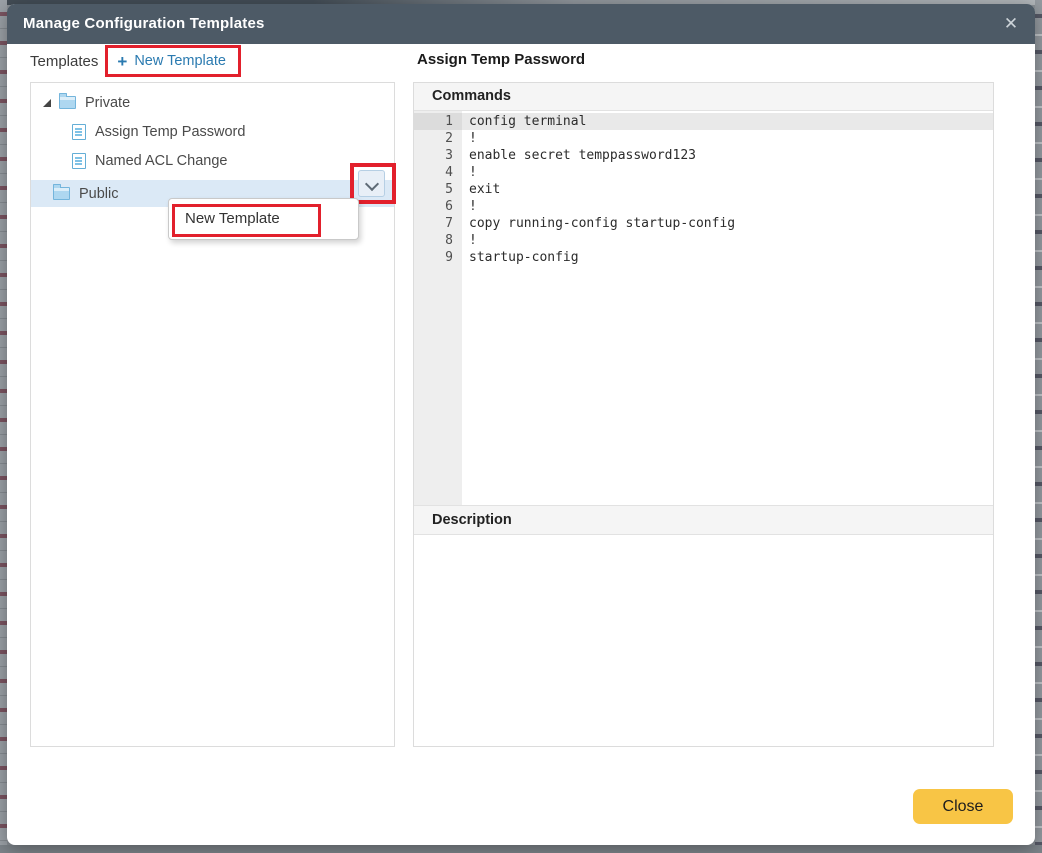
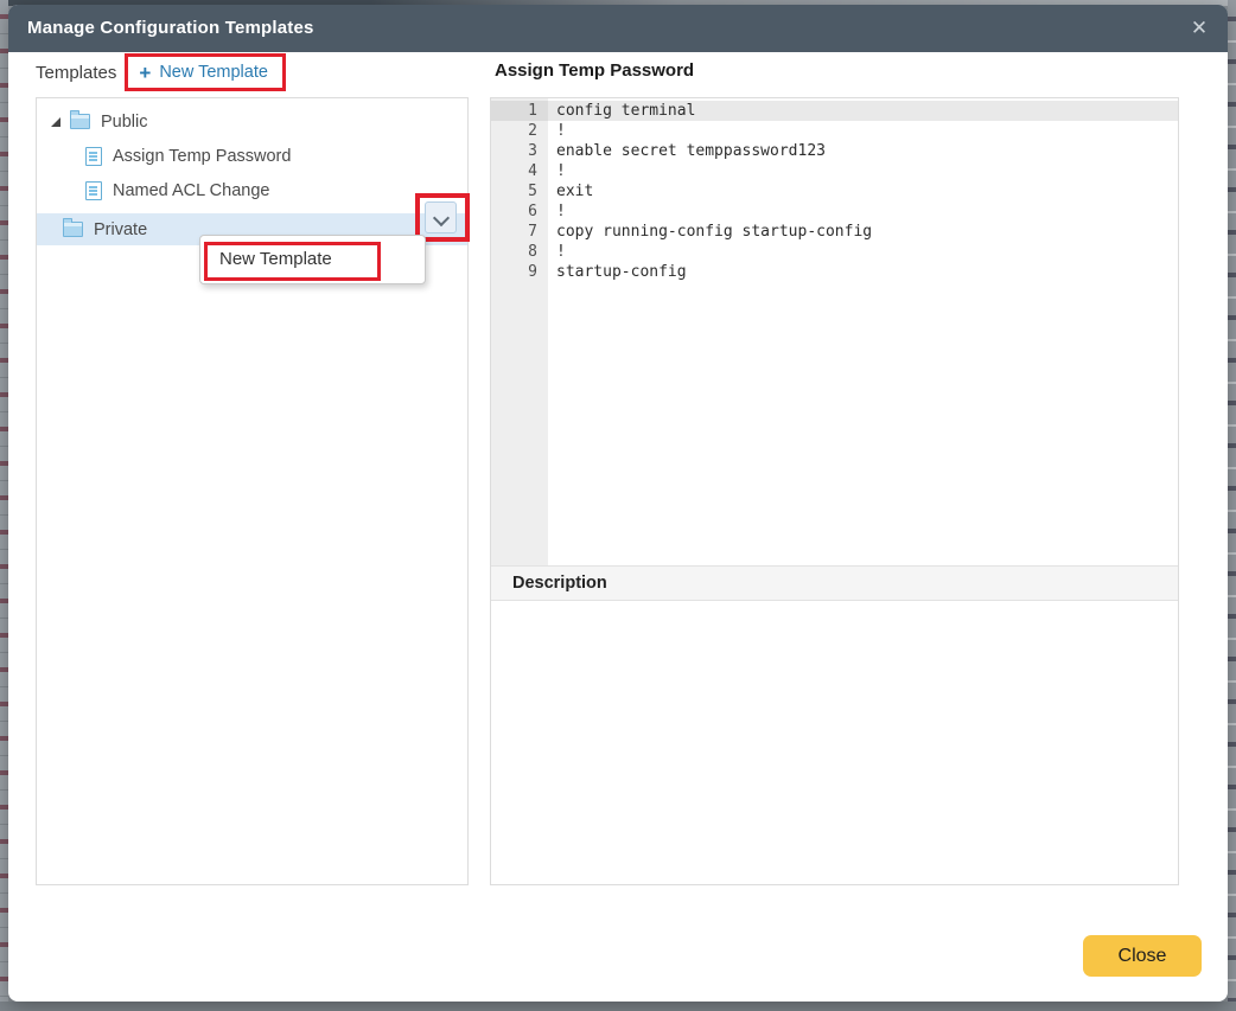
  Manage Configuration Templates
  ✕
  Templates
  +
  New Template
- Private
+ Public
  Assign Temp Password
  Named ACL Change
- Public
+ Private
  New Template
  Assign Temp Password
- Commands
  1
  config terminal
  2
  !
  3
  enable secret temppassword123
  4
  !
  5
  exit
  6
  !
  7
  copy running-config startup-config
  8
  !
  9
  startup-config
  Description
  Close
